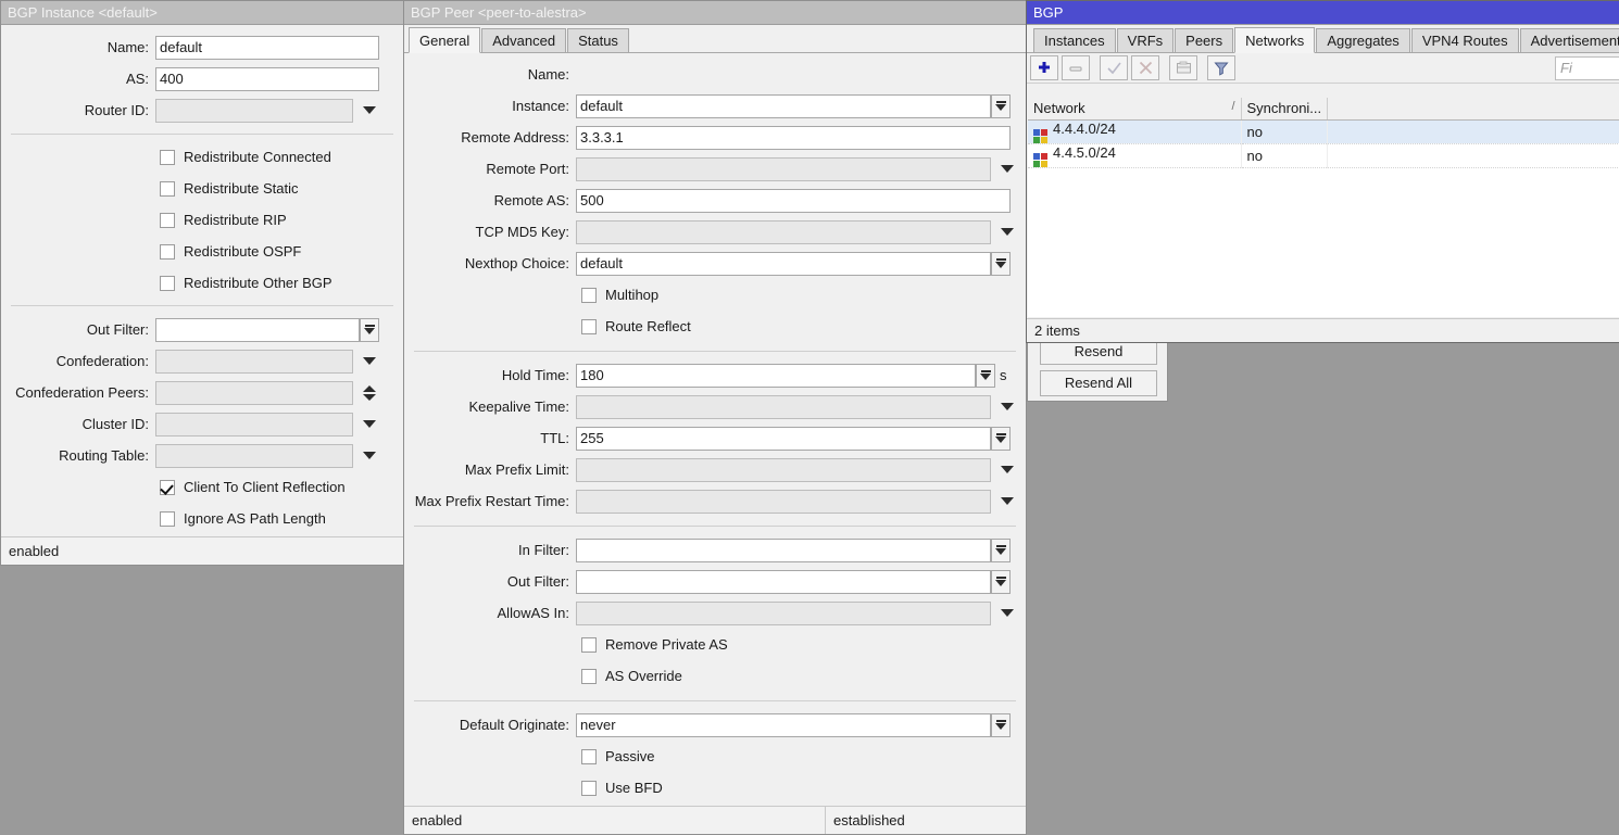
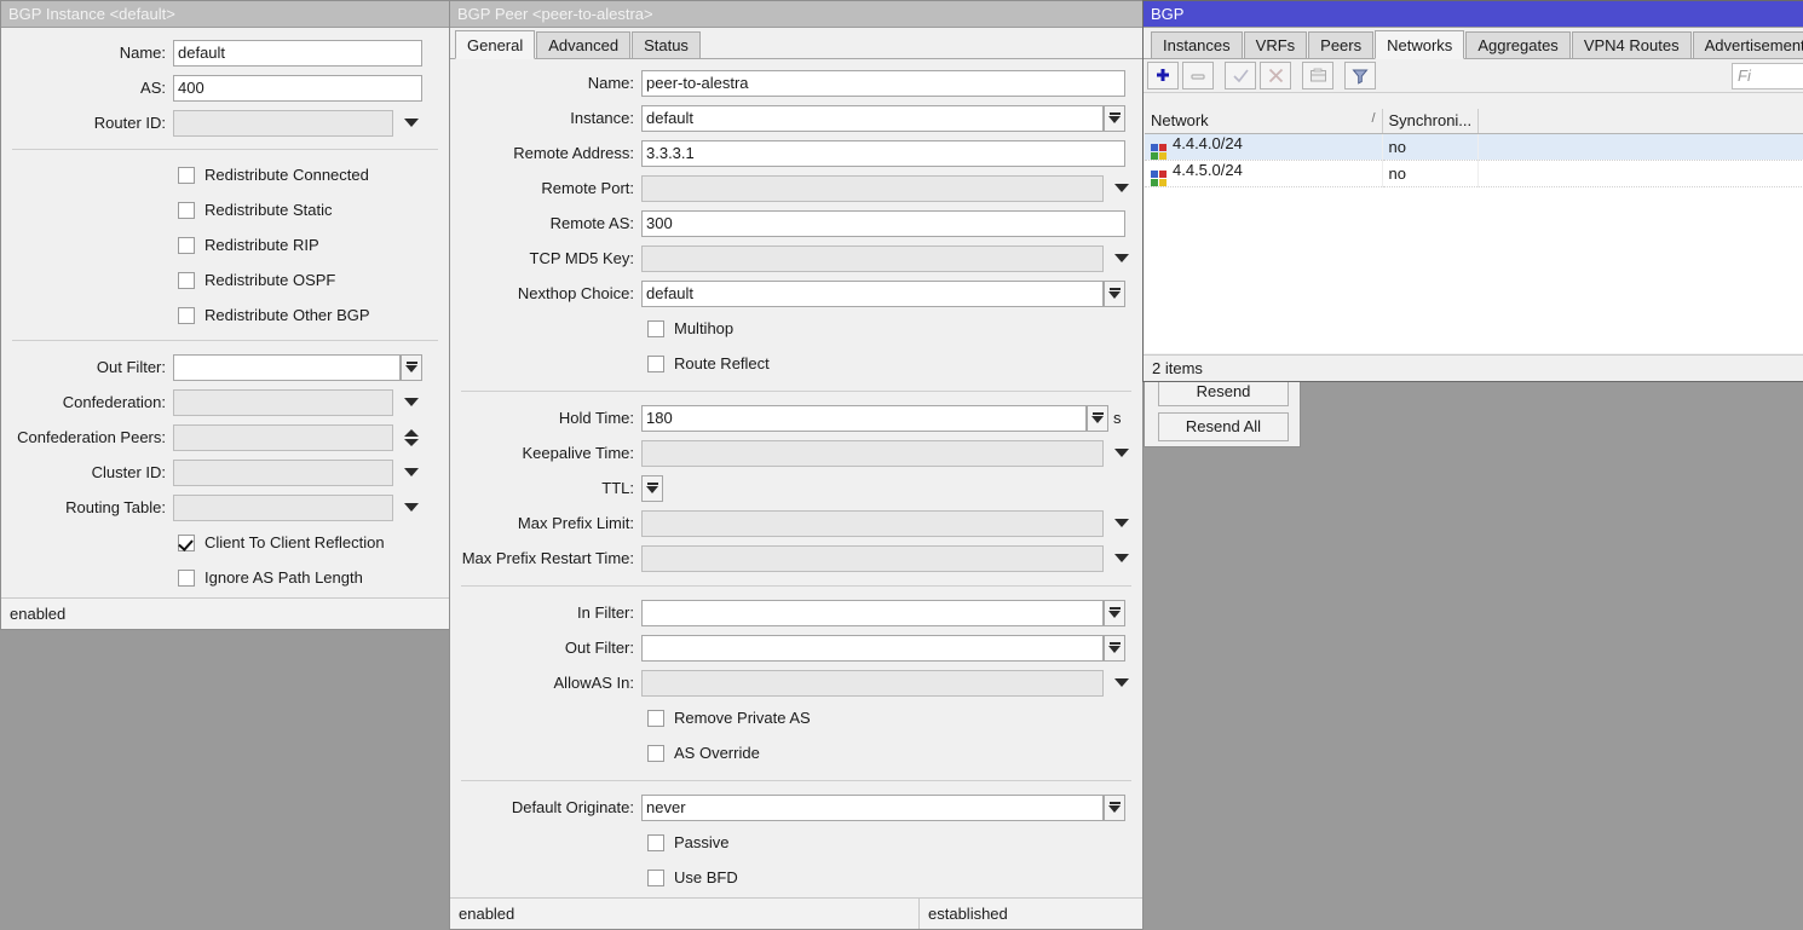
  Resend
  Resend All
  BGP Instance <default>
  Name:
  default
  AS:
  400
  Router ID:
  Redistribute Connected
  Redistribute Static
  Redistribute RIP
  Redistribute OSPF
  Redistribute Other BGP
  Out Filter:
  Confederation:
  Confederation Peers:
  Cluster ID:
  Routing Table:
  Client To Client Reflection
  Ignore AS Path Length
  enabled
  BGP Peer <peer-to-alestra>
  General
  Advanced
  Status
  Name:
+ peer-to-alestra
  Instance:
  default
  Remote Address:
  3.3.3.1
  Remote Port:
  Remote AS:
- 500
+ 300
  TCP MD5 Key:
  Nexthop Choice:
  default
  Multihop
  Route Reflect
  Hold Time:
  180
  s
  Keepalive Time:
  TTL:
- 255
  Max Prefix Limit:
  Max Prefix Restart Time:
  In Filter:
  Out Filter:
  AllowAS In:
  Remove Private AS
  AS Override
  Default Originate:
  never
  Passive
  Use BFD
  enabled
  established
  BGP
  Instances
  VRFs
  Peers
  Networks
  Aggregates
  VPN4 Routes
  Advertisemen
  Fi
  Network /	Synchroni...
  4.4.4.0/24	no
  4.4.5.0/24	no
  2 items
